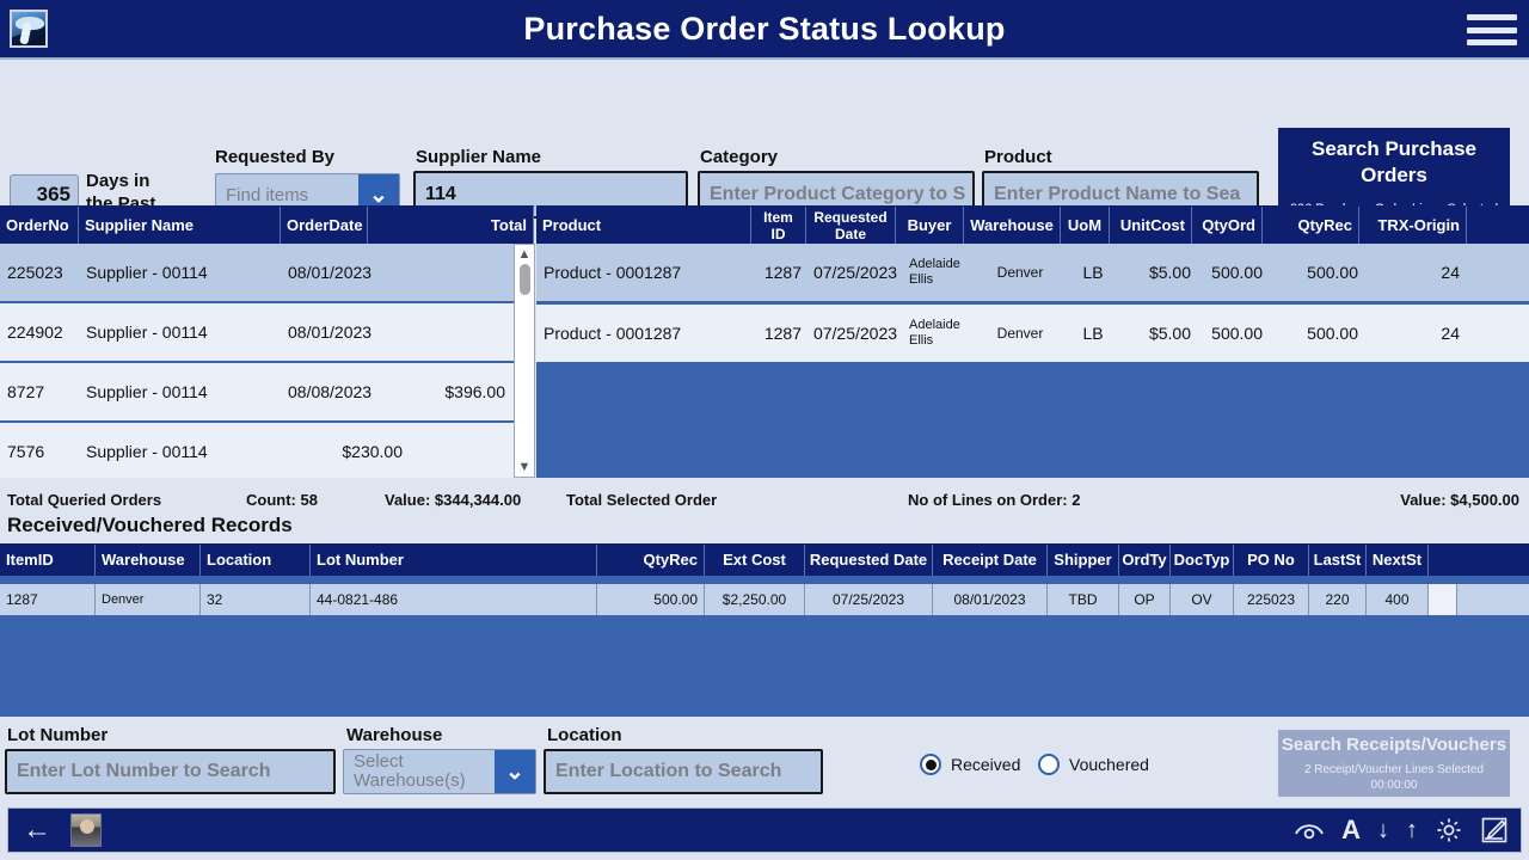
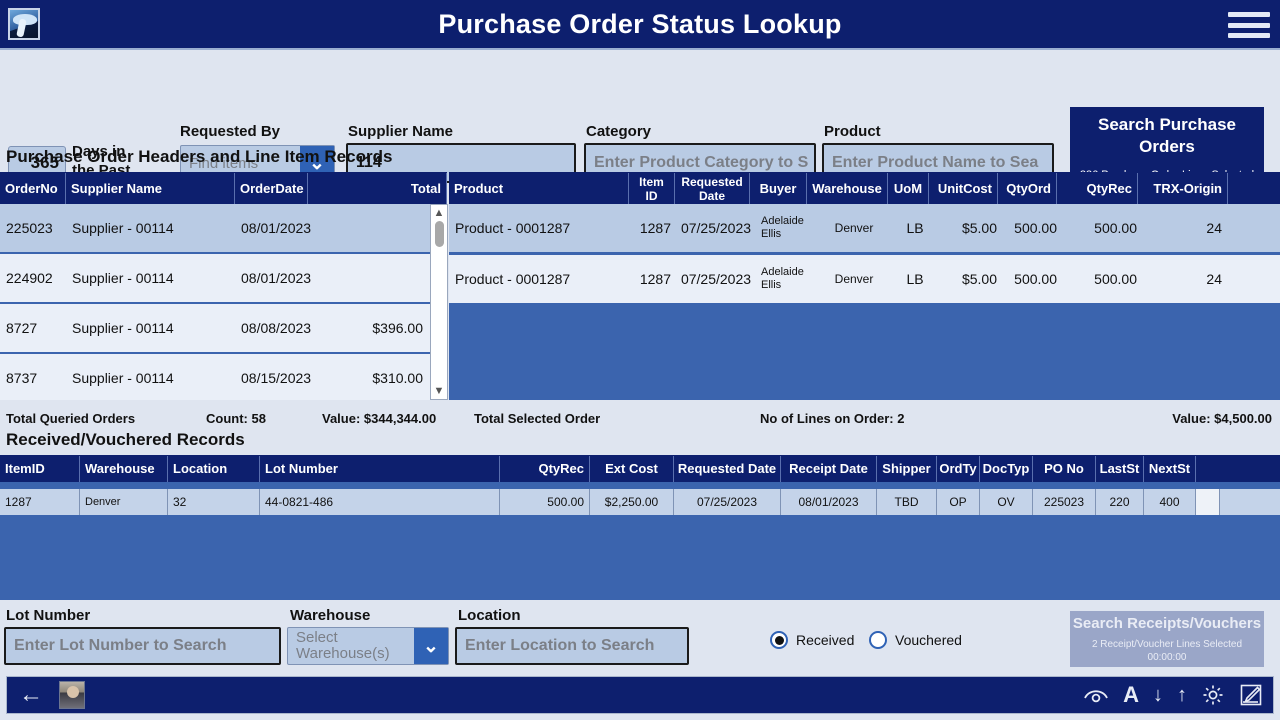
  Purchase Order Status Lookup
  365
  Days in
  the Past
  Requested By
  Find items
  ⌄
  Supplier Name
  114
  Category
  Enter Product Category to S
  Product
  Enter Product Name to Sea
  Search Purchase
  Orders
+ Purchase Order Headers and Line Item Records
  OrderNo
  Supplier Name
  OrderDate
  Total
  225023
  Supplier - 00114
  08/01/2023
  224902
  Supplier - 00114
  08/01/2023
  8727
  Supplier - 00114
  08/08/2023
  $396.00
- 7576
+ 8737
  Supplier - 00114
+ 08/15/2023
- $230.00
+ $310.00
  ▲
  ▼
  Product
  Item
  ID
  Requested
  Date
  Buyer
  Warehouse
  UoM
  UnitCost
  QtyOrd
  QtyRec
  TRX-Origin
  Product - 0001287
  1287
  07/25/2023
  Adelaide Ellis
  Denver
  LB
  $5.00
  500.00
  500.00
  24
  Product - 0001287
  1287
  07/25/2023
  Adelaide Ellis
  Denver
  LB
  $5.00
  500.00
  500.00
  24
  Total Queried Orders
  Count: 58
  Value: $344,344.00
  Total Selected Order
  No of Lines on Order: 2
  Value: $4,500.00
  Received/Vouchered Records
  ItemID
  Warehouse
  Location
  Lot Number
  QtyRec
  Ext Cost
  Requested Date
  Receipt Date
  Shipper
  OrdTy
  DocTyp
  PO No
  LastSt
  NextSt
  1287
  Denver
  32
  44-0821-486
  500.00
  $2,250.00
  07/25/2023
  08/01/2023
  TBD
  OP
  OV
  225023
  220
  400
  Lot Number
  Enter Lot Number to Search
  Warehouse
  Select Warehouse(s)
  ⌄
  Location
  Enter Location to Search
  Received
  Vouchered
  Search Receipts/Vouchers
  2 Receipt/Voucher Lines Selected
  00:00:00
  ←
  A
  ↓
  ↑
